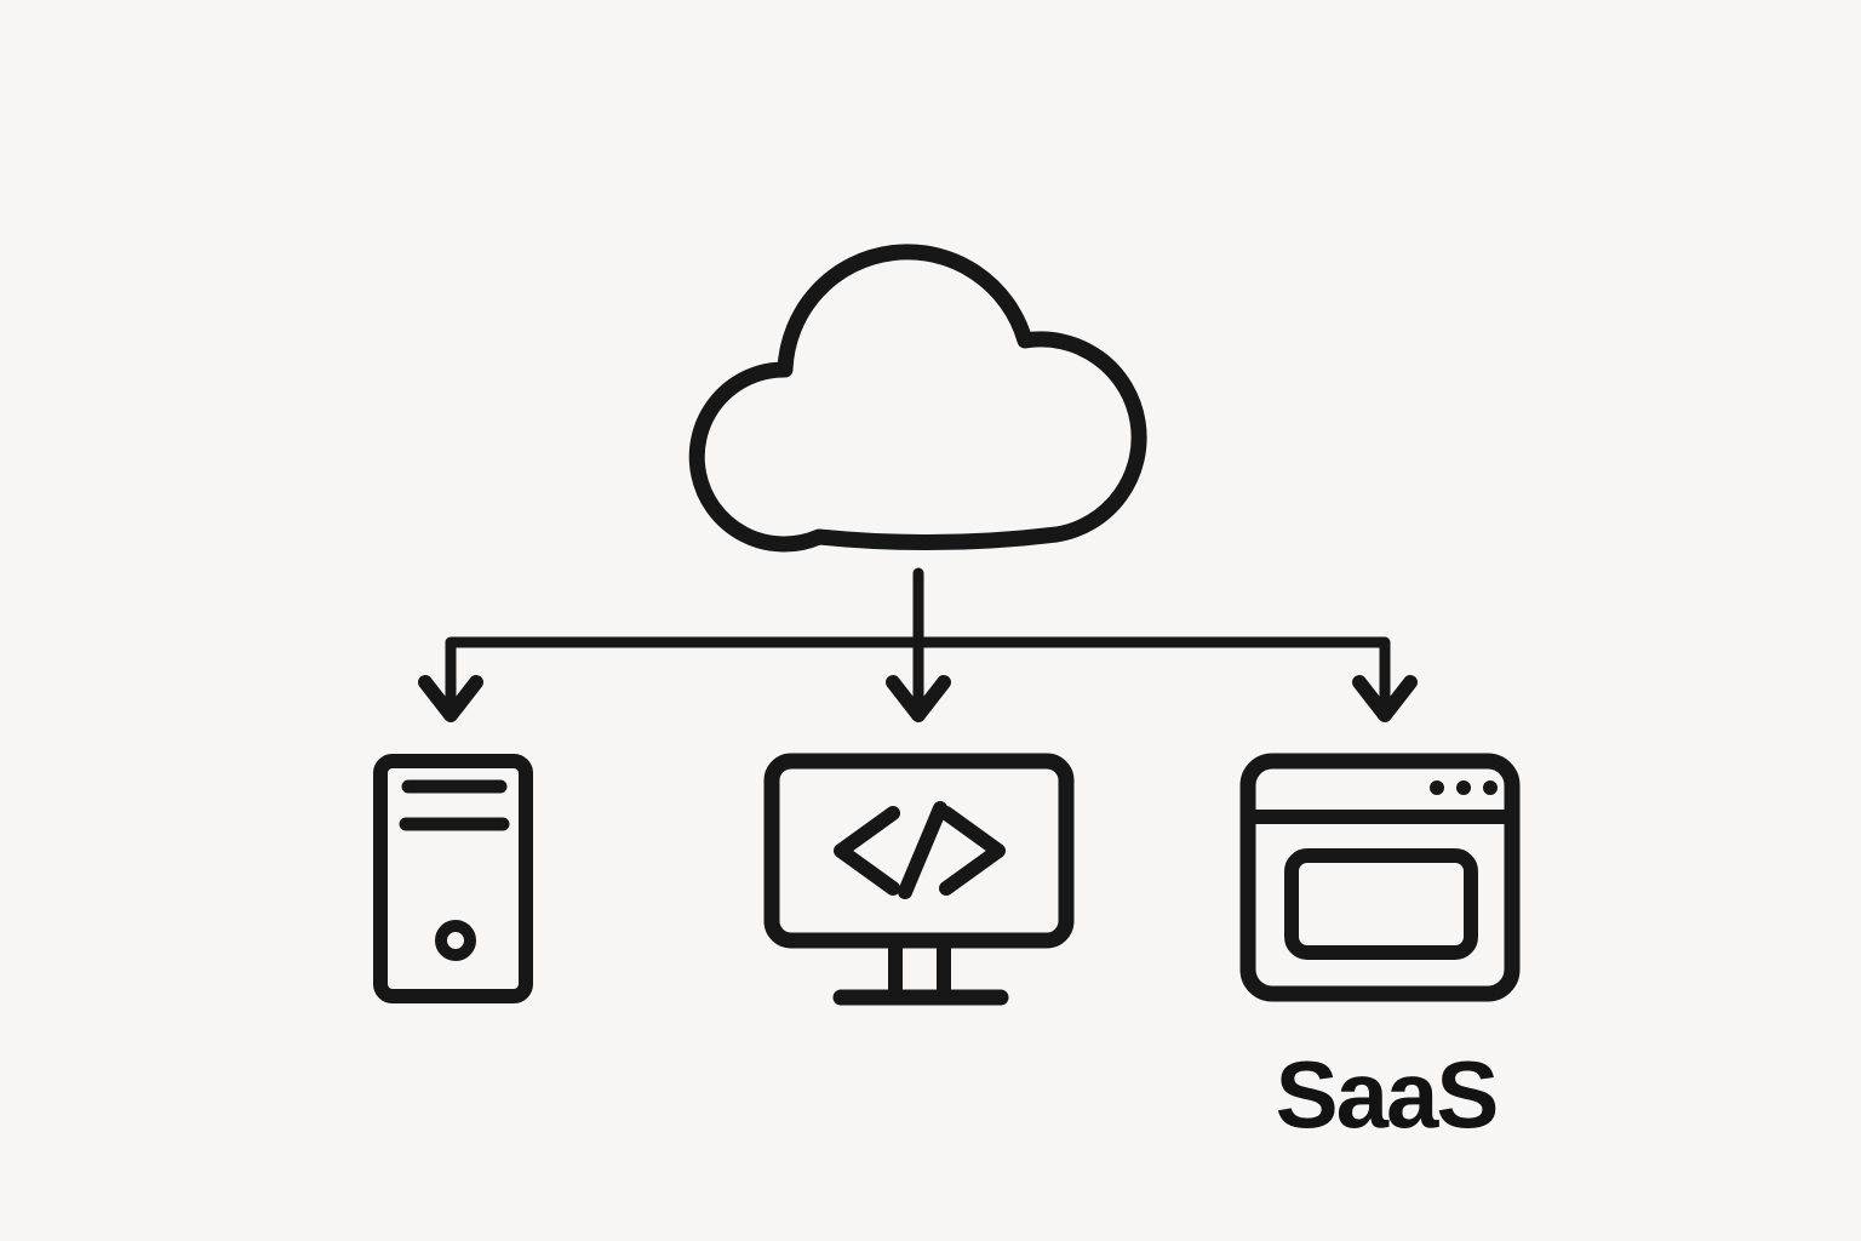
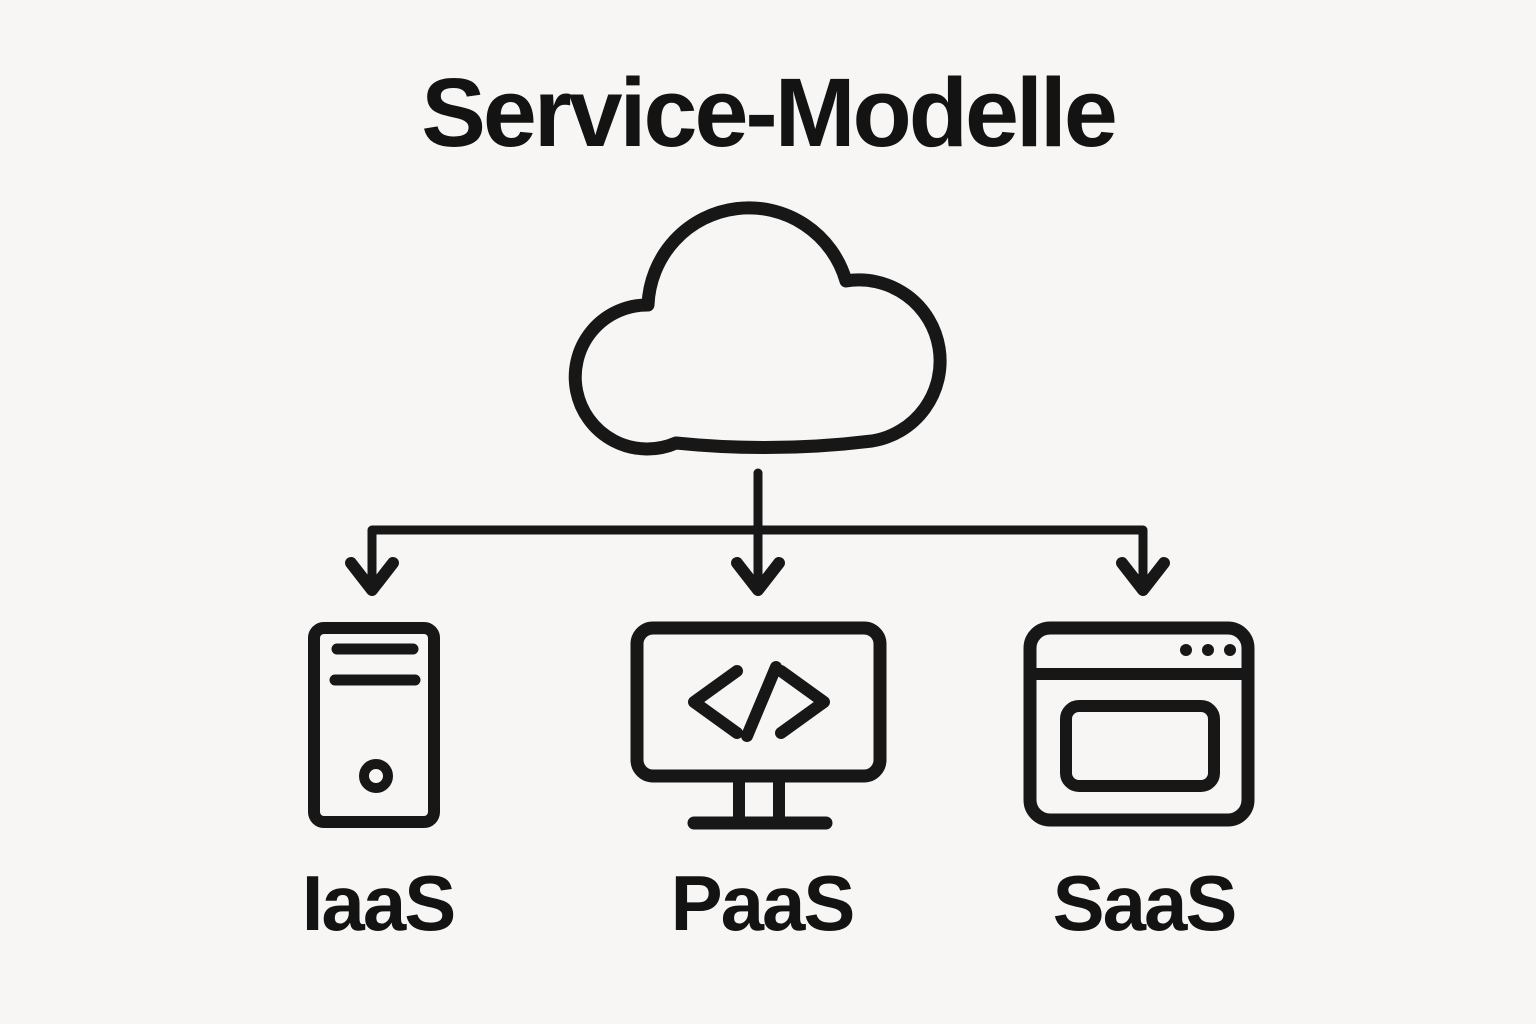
+ Service-Modelle
+ IaaS
+ PaaS
  SaaS
